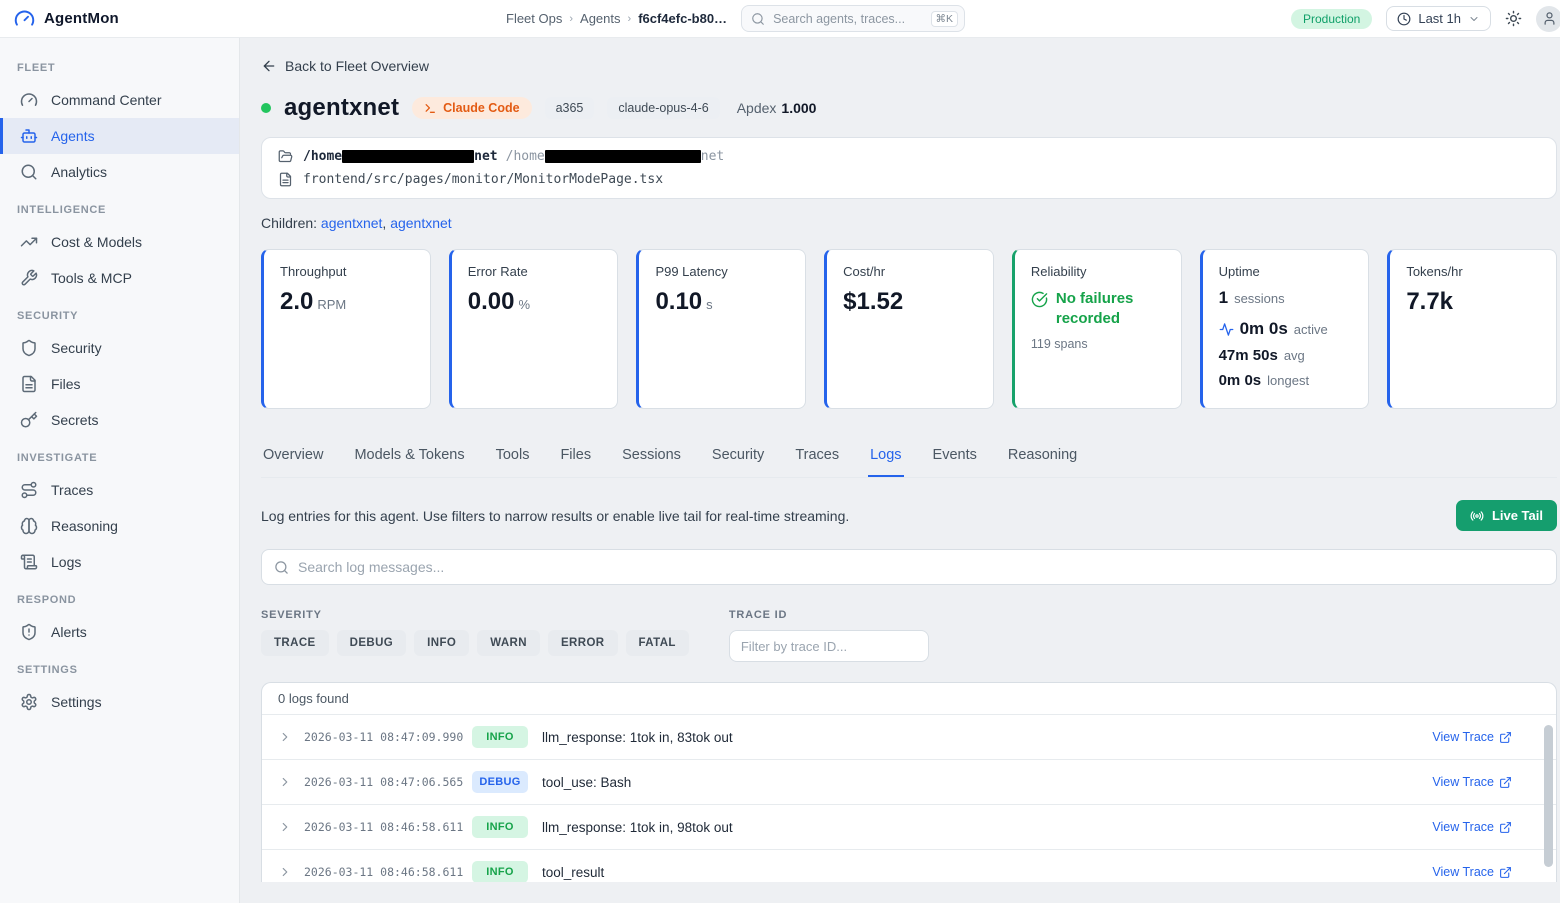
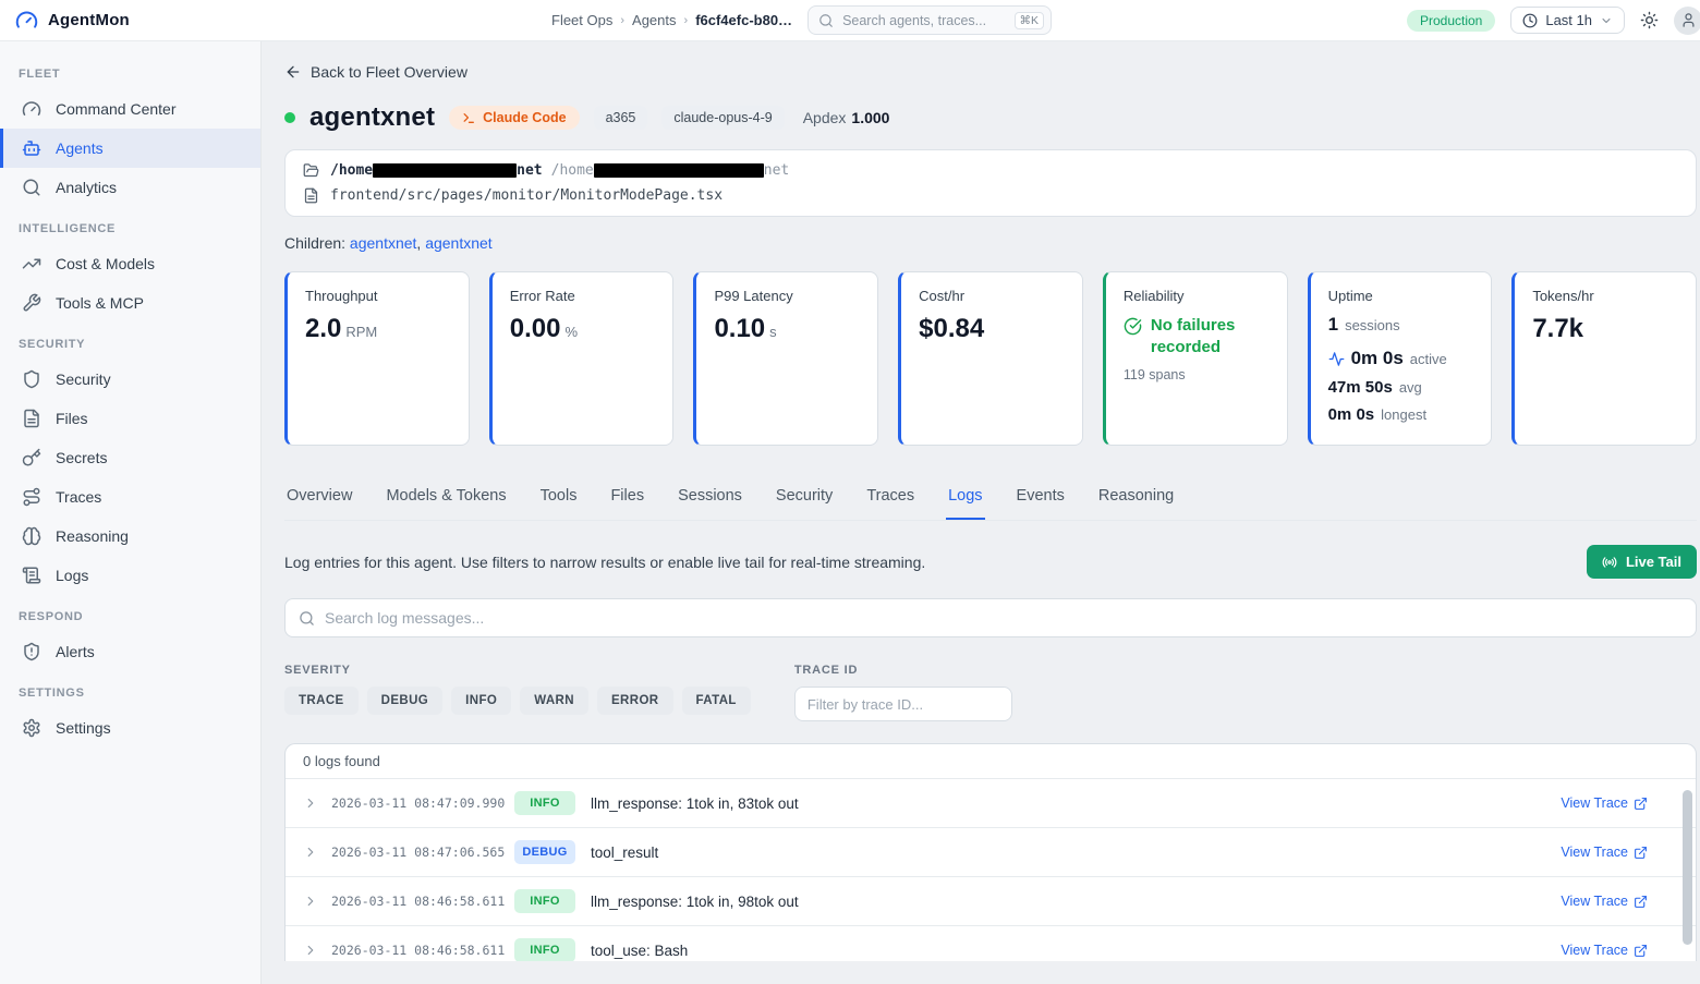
  AgentMon
  Fleet Ops
  ›
  Agents
  ›
  f6cf4efc-b80…
  Search agents, traces...
  ⌘K
  Production
  Last 1h
  FLEET
  Command Center
  Agents
  Analytics
  INTELLIGENCE
  Cost & Models
  Tools & MCP
  SECURITY
  Security
  Files
  Secrets
- INVESTIGATE
  Traces
  Reasoning
  Logs
  RESPOND
  Alerts
  SETTINGS
  Settings
  Back to Fleet Overview
  agentxnet
  Claude Code
  a365
- claude-opus-4-6
+ claude-opus-4-9
  Apdex 1.000
  /home net /home net
  frontend/src/pages/monitor/MonitorModePage.tsx
  Children: agentxnet, agentxnet
  Throughput
  2.0 RPM
  Error Rate
  0.00 %
  P99 Latency
  0.10 s
  Cost/hr
- $1.52
+ $0.84
  Reliability
  No failures recorded
  119 spans
  Uptime
  1
  sessions
  0m 0s
  active
  47m 50s
  avg
  0m 0s
  longest
  Tokens/hr
  7.7k
  Overview
  Models & Tokens
  Tools
  Files
  Sessions
  Security
  Traces
  Logs
  Events
  Reasoning
  Log entries for this agent. Use filters to narrow results or enable live tail for real-time streaming.
  Live Tail
  Search log messages...
  SEVERITY
  TRACE
  DEBUG
  INFO
  WARN
  ERROR
  FATAL
  TRACE ID
  Filter by trace ID...
  0 logs found
  2026-03-11 08:47:09.990
  INFO
  llm_response: 1tok in, 83tok out
  View Trace
  2026-03-11 08:47:06.565
  DEBUG
- tool_use: Bash
+ tool_result
  View Trace
  2026-03-11 08:46:58.611
  INFO
  llm_response: 1tok in, 98tok out
  View Trace
  2026-03-11 08:46:58.611
  INFO
- tool_result
+ tool_use: Bash
  View Trace
